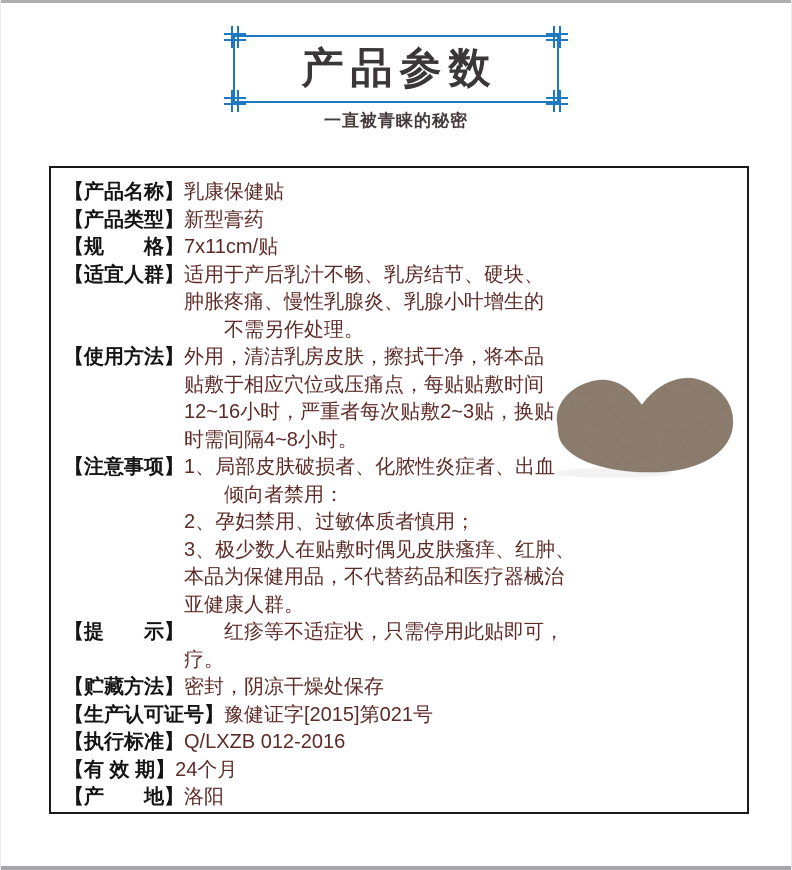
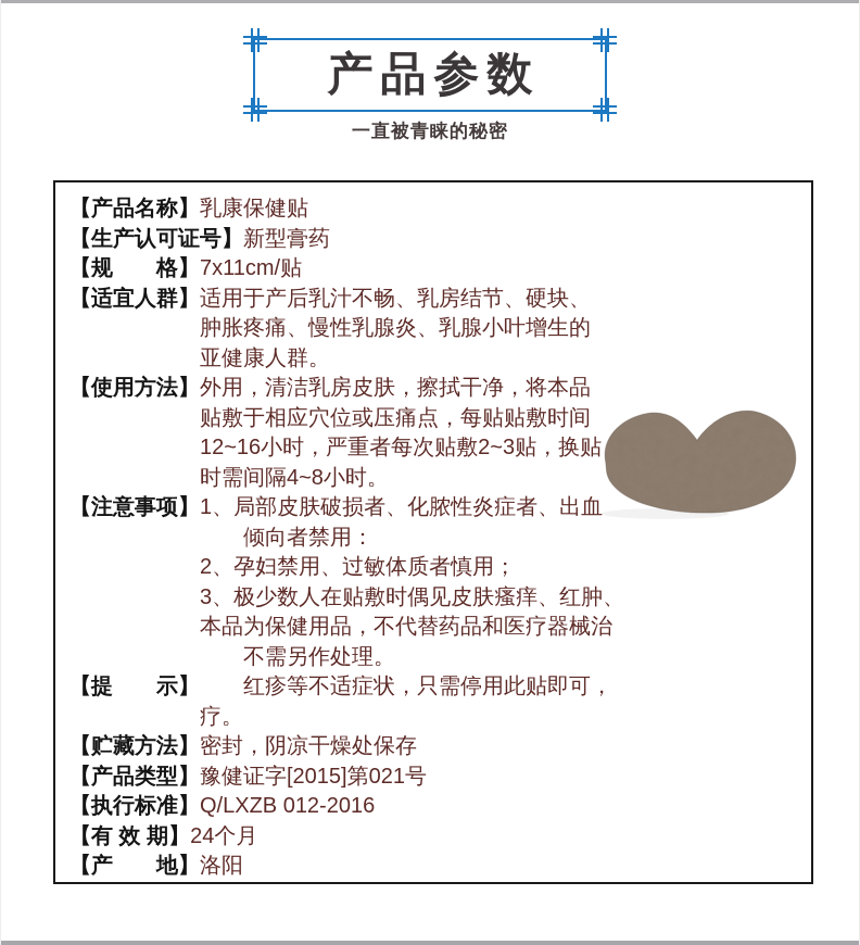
  产品参数
  一直被青睐的秘密
  【产品名称】
  乳康保健贴
- 【产品类型】
+ 【生产认可证号】
  新型膏药
  【规 格】
  7x11cm/贴
  【适宜人群】
  适用于产后乳汁不畅、乳房结节、硬块、
  肿胀疼痛、慢性乳腺炎、乳腺小叶增生的
- 不需另作处理。
+ 亚健康人群。
  【使用方法】
  外用，清洁乳房皮肤，擦拭干净，将本品
  贴敷于相应穴位或压痛点，每贴贴敷时间
  12~16小时，严重者每次贴敷2~3贴，换贴
  时需间隔4~8小时。
  【注意事项】
  1、局部皮肤破损者、化脓性炎症者、出血
  倾向者禁用：
  2、孕妇禁用、过敏体质者慎用；
  3、极少数人在贴敷时偶见皮肤瘙痒、红肿、
  本品为保健用品，不代替药品和医疗器械治
- 亚健康人群。
+ 不需另作处理。
  【提 示】
  红疹等不适症状，只需停用此贴即可，
  疗。
  【贮藏方法】
  密封，阴凉干燥处保存
- 【生产认可证号】
+ 【产品类型】
  豫健证字[2015]第021号
  【执行标准】
  Q/LXZB 012-2016
  【有 效 期】
  24个月
  【产 地】
  洛阳
